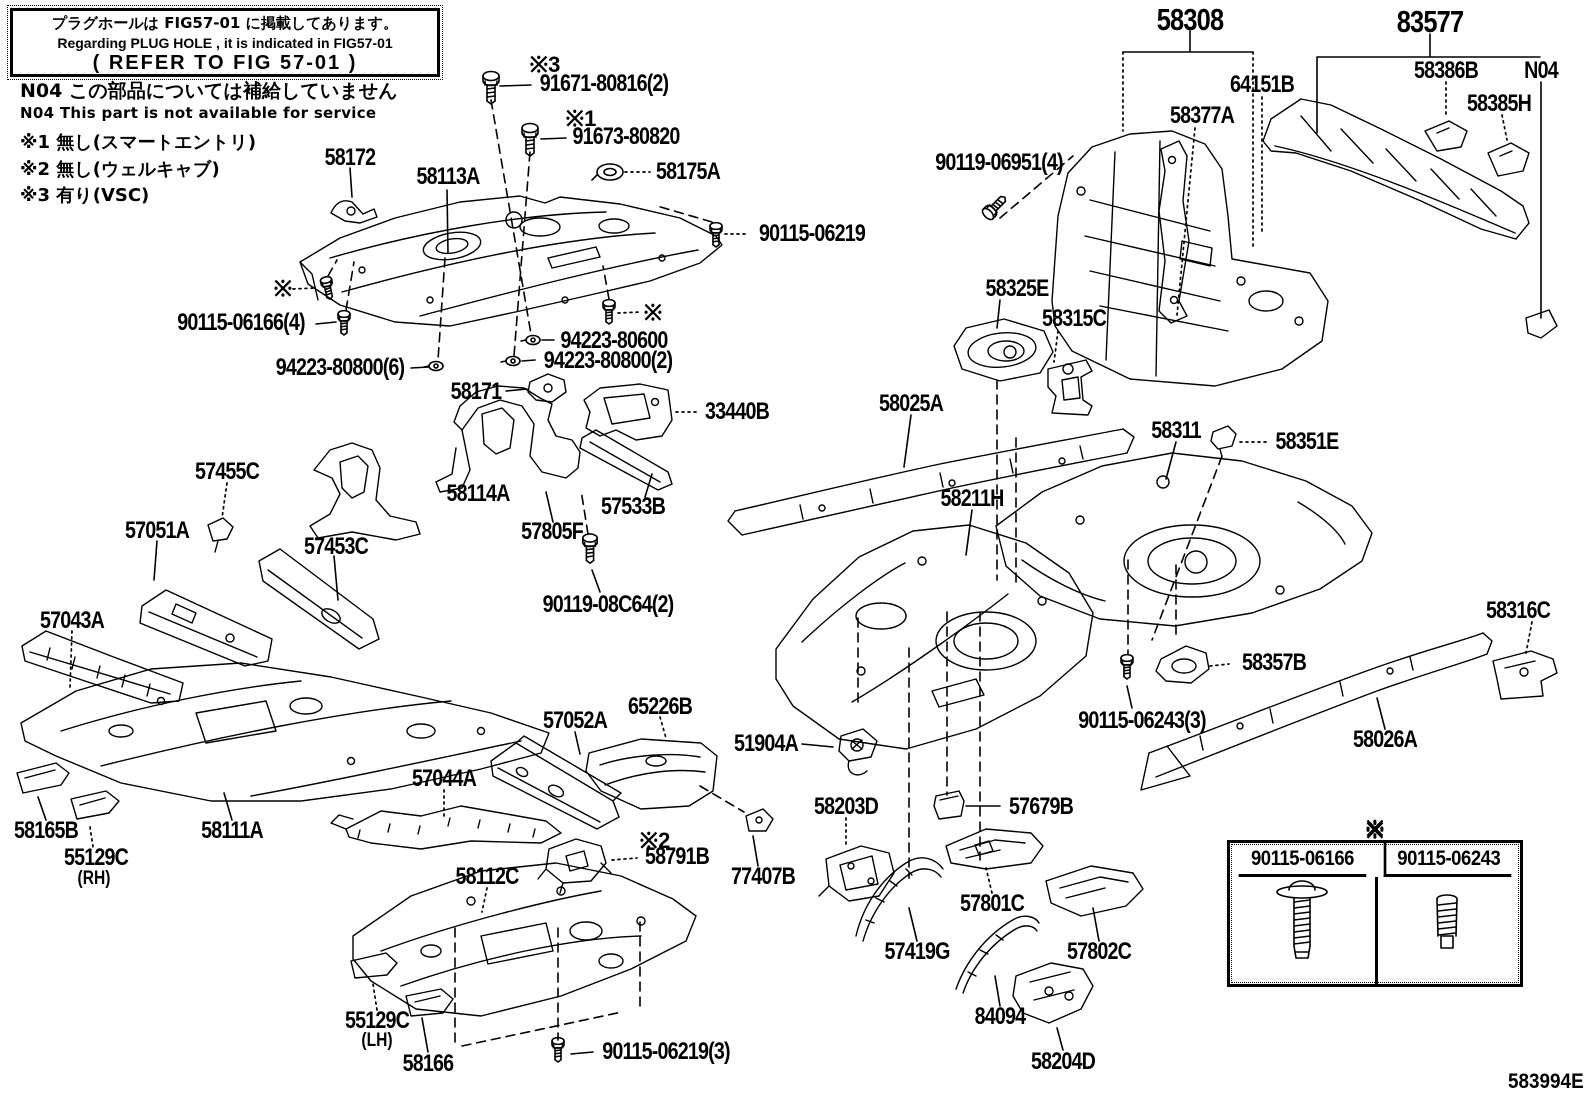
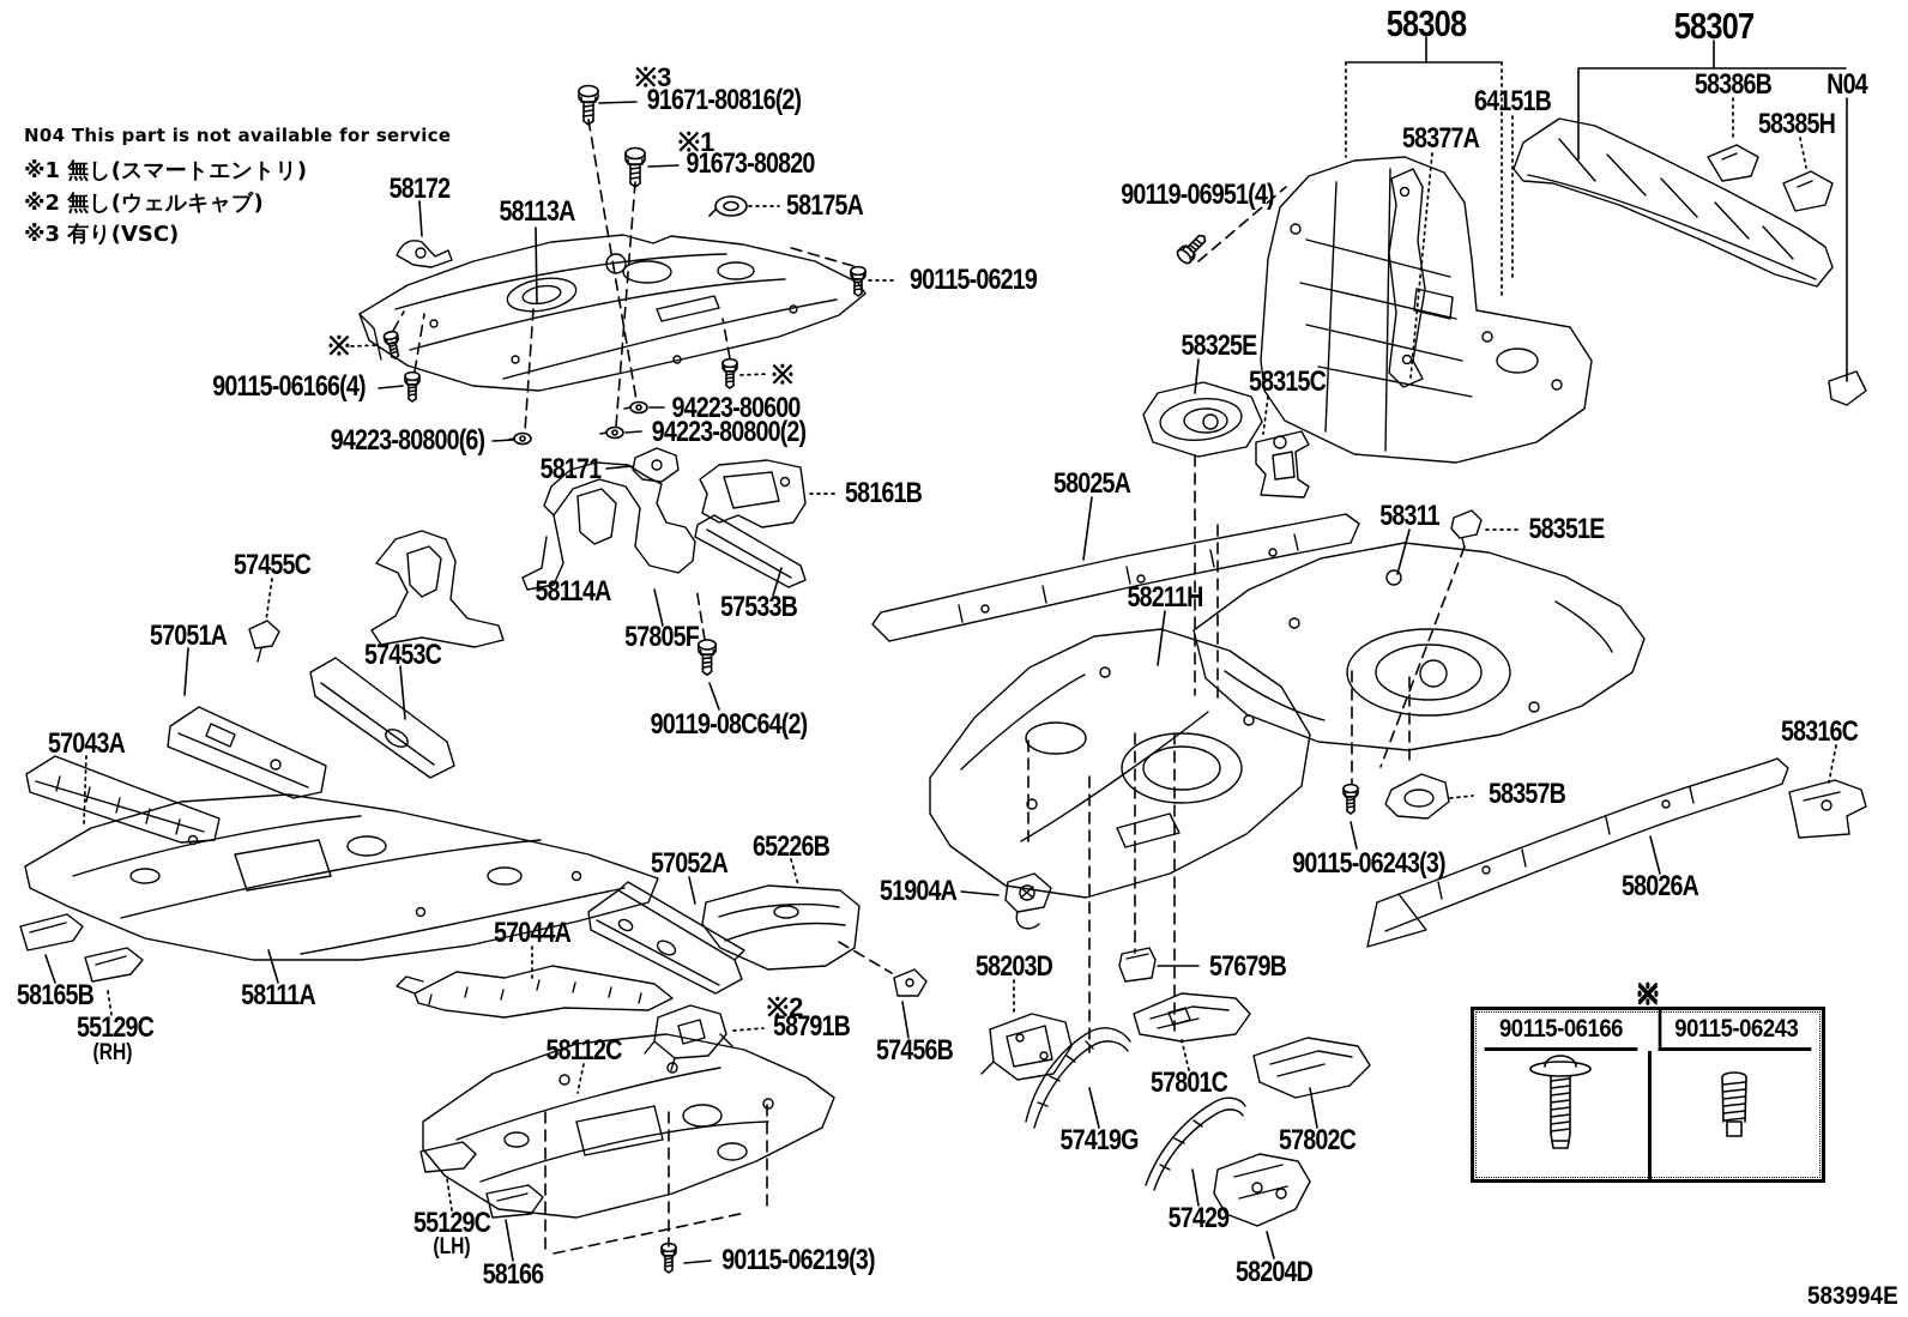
- プラグホールは FIG57-01 に掲載してあります。
- Regarding PLUG HOLE , it is indicated in FIG57-01
- ( REFER TO FIG 57-01 )
- N04 この部品については補給していません
  N04 This part is not available for service
  ※1 無し(スマートエントリ)
  ※2 無し(ウェルキャブ)
  ※3 有り(VSC)
  58308
- 83577
+ 58307
  64151B
  58377A
  58386B
  N04
  58385H
  90119-06951(4)
  ※3
  91671-80816(2)
  ※1
  91673-80820
  58172
  58113A
  58175A
  90115-06219
  ※
  90115-06166(4)
  ※
  94223-80600
  94223-80800(2)
  94223-80800(6)
  58171
- 33440B
+ 58161B
  57455C
  58114A
  57533B
  57805F
  57051A
  57453C
  90119-08C64(2)
  57043A
  58325E
  58315C
  58025A
  58311
  58351E
  58211H
  58316C
  58357B
  90115-06243(3)
  58026A
  51904A
  65226B
  57052A
  57044A
  58165B
  58111A
  55129C
  (RH)
  ※2
  58791B
- 77407B
+ 57456B
  58112C
  58203D
  57679B
  57801C
  57419G
  57802C
  55129C
  (LH)
  58166
  90115-06219(3)
- 84094
+ 57429
  58204D
  ※
  90115-06166
  90115-06243
  583994E
